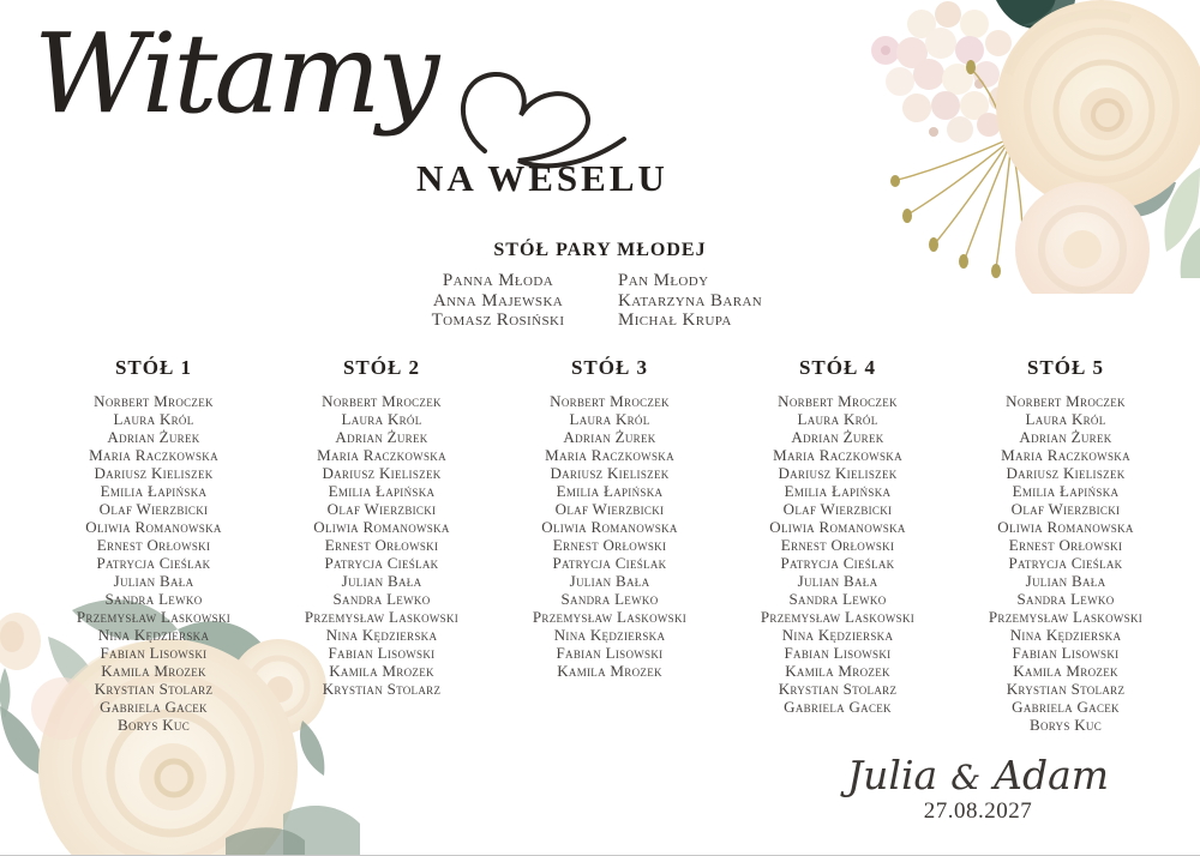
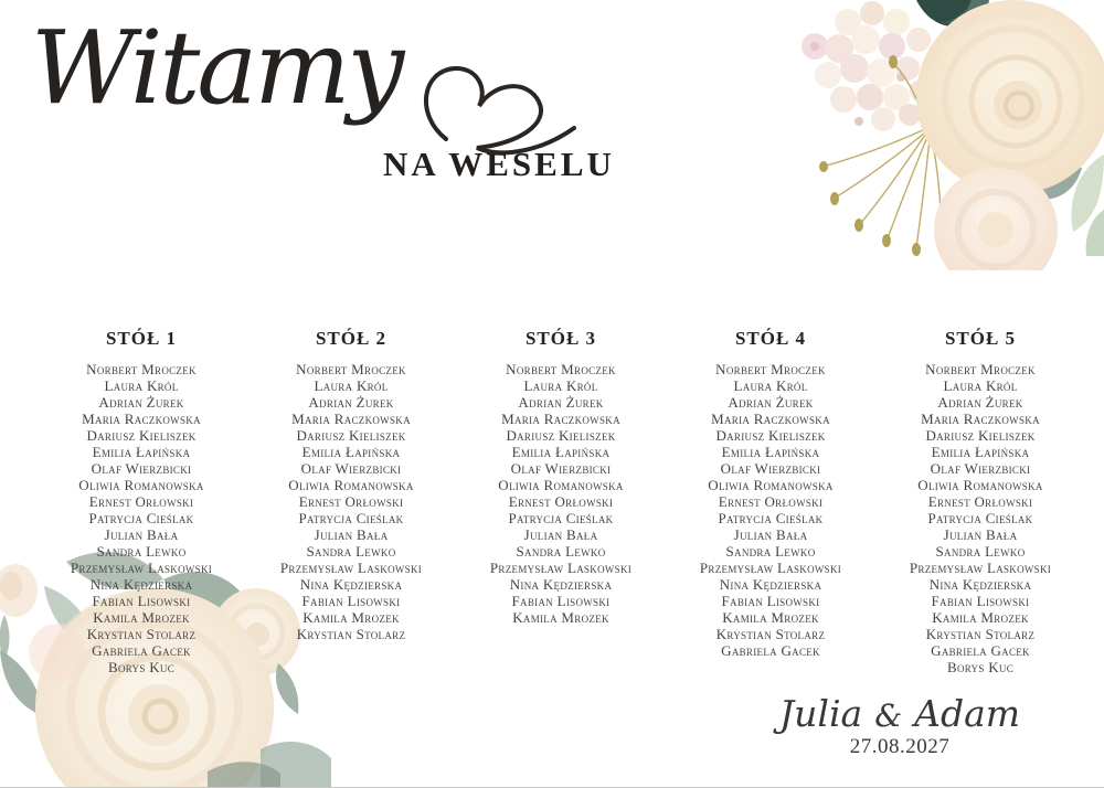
  Witamy
  NA WESELU
- STÓŁ PARY MŁODEJ
- Panna Młoda
- Anna Majewska
- Tomasz Rosiński
- Pan Młody
- Katarzyna Baran
- Michał Krupa
  STÓŁ 1
  Norbert Mroczek
  Laura Król
  Adrian Żurek
  Maria Raczkowska
  Dariusz Kieliszek
  Emilia Łapińska
  Olaf Wierzbicki
  Oliwia Romanowska
  Ernest Orłowski
  Patrycja Cieślak
  Julian Bała
  Sandra Lewko
  Przemysław Laskowski
  Nina Kędzierska
  Fabian Lisowski
  Kamila Mrozek
  Krystian Stolarz
  Gabriela Gacek
  Borys Kuc
  STÓŁ 2
  Norbert Mroczek
  Laura Król
  Adrian Żurek
  Maria Raczkowska
  Dariusz Kieliszek
  Emilia Łapińska
  Olaf Wierzbicki
  Oliwia Romanowska
  Ernest Orłowski
  Patrycja Cieślak
  Julian Bała
  Sandra Lewko
  Przemysław Laskowski
  Nina Kędzierska
  Fabian Lisowski
  Kamila Mrozek
  Krystian Stolarz
  STÓŁ 3
  Norbert Mroczek
  Laura Król
  Adrian Żurek
  Maria Raczkowska
  Dariusz Kieliszek
  Emilia Łapińska
  Olaf Wierzbicki
  Oliwia Romanowska
  Ernest Orłowski
  Patrycja Cieślak
  Julian Bała
  Sandra Lewko
  Przemysław Laskowski
  Nina Kędzierska
  Fabian Lisowski
  Kamila Mrozek
  STÓŁ 4
  Norbert Mroczek
  Laura Król
  Adrian Żurek
  Maria Raczkowska
  Dariusz Kieliszek
  Emilia Łapińska
  Olaf Wierzbicki
  Oliwia Romanowska
  Ernest Orłowski
  Patrycja Cieślak
  Julian Bała
  Sandra Lewko
  Przemysław Laskowski
  Nina Kędzierska
  Fabian Lisowski
  Kamila Mrozek
  Krystian Stolarz
  Gabriela Gacek
  STÓŁ 5
  Norbert Mroczek
  Laura Król
  Adrian Żurek
  Maria Raczkowska
  Dariusz Kieliszek
  Emilia Łapińska
  Olaf Wierzbicki
  Oliwia Romanowska
  Ernest Orłowski
  Patrycja Cieślak
  Julian Bała
  Sandra Lewko
  Przemysław Laskowski
  Nina Kędzierska
  Fabian Lisowski
  Kamila Mrozek
  Krystian Stolarz
  Gabriela Gacek
  Borys Kuc
  Julia & Adam
  27.08.2027
